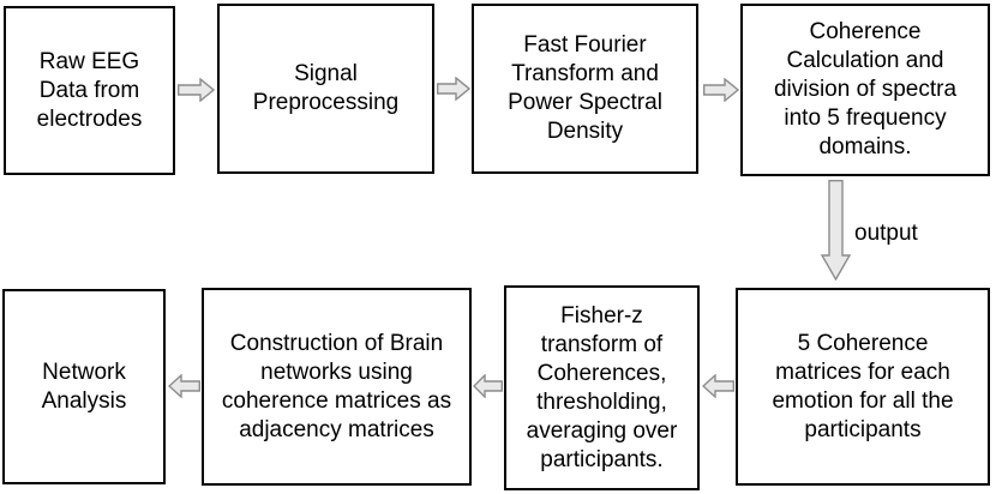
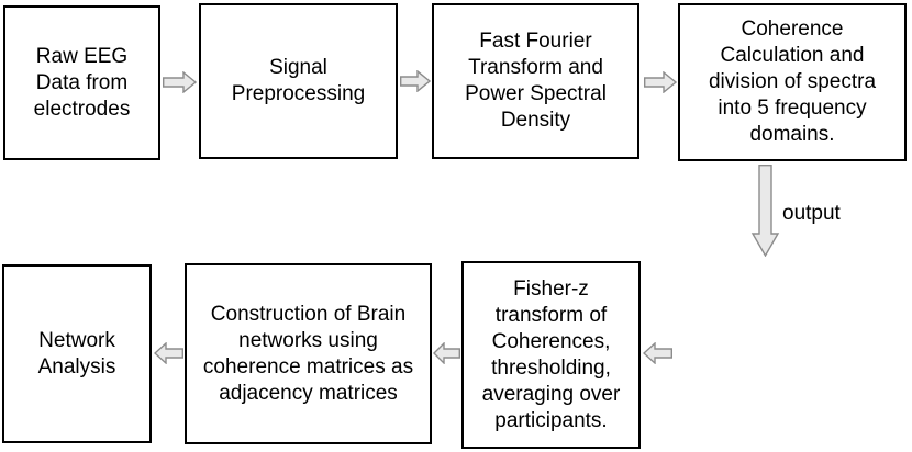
  Raw EEG
  Data from
  electrodes
  Signal
  Preprocessing
  Fast Fourier
  Transform and
  Power Spectral
  Density
  Coherence
  Calculation and
  division of spectra
  into 5 frequency
  domains.
- 5 Coherence
- matrices for each
- emotion for all the
- participants
  Fisher-z
  transform of
  Coherences,
  thresholding,
  averaging over
  participants.
  Construction of Brain
  networks using
  coherence matrices as
  adjacency matrices
  Network
  Analysis
  output
